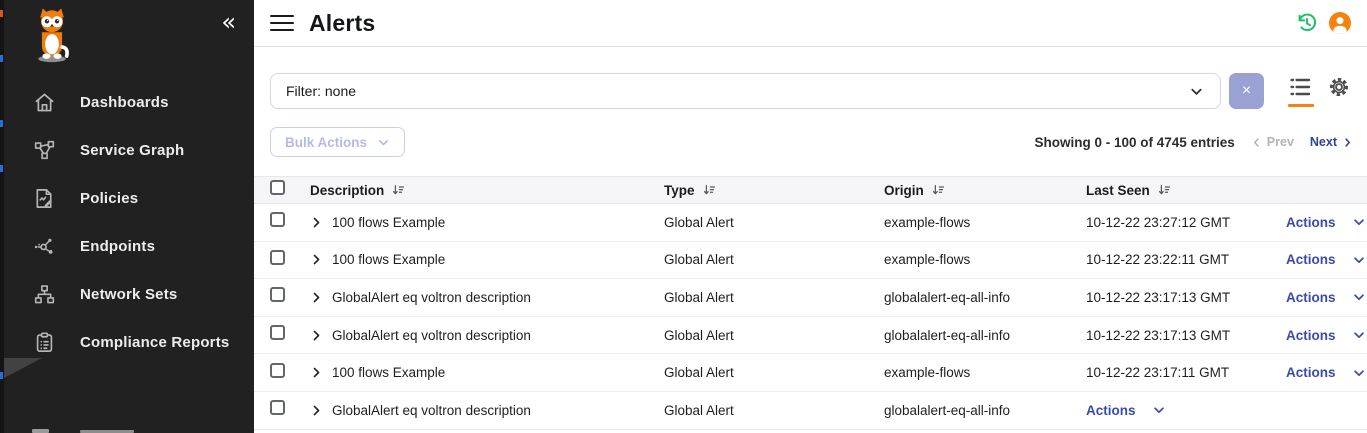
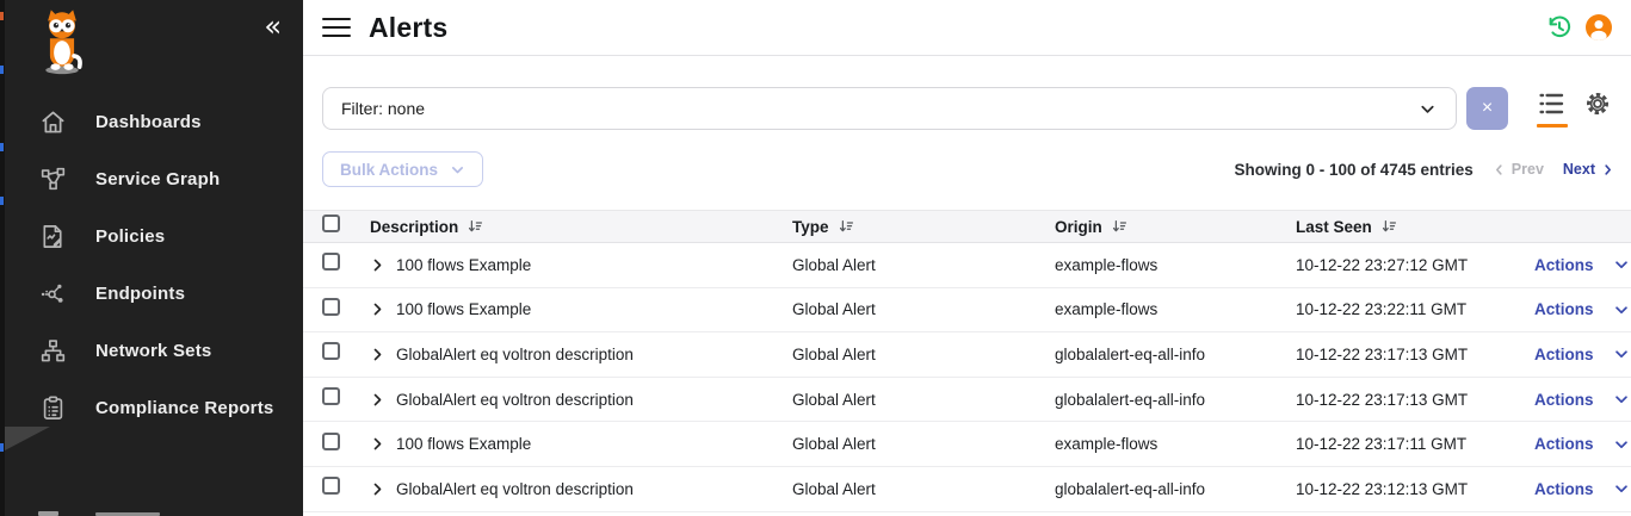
  «
  Dashboards
  Service Graph
  Policies
  Endpoints
  Network Sets
  Compliance Reports
  Alerts
  Filter: none
  ×
  Bulk Actions
  Showing 0 - 100 of 4745 entries
  Prev
  Next
  Description
  Type
  Origin
  Last Seen
  100 flows Example
  Global Alert
  example-flows
  10-12-22 23:27:12 GMT
  Actions
  100 flows Example
  Global Alert
  example-flows
  10-12-22 23:22:11 GMT
  Actions
  GlobalAlert eq voltron description
  Global Alert
  globalalert-eq-all-info
  10-12-22 23:17:13 GMT
  Actions
  GlobalAlert eq voltron description
  Global Alert
  globalalert-eq-all-info
  10-12-22 23:17:13 GMT
  Actions
  100 flows Example
  Global Alert
  example-flows
  10-12-22 23:17:11 GMT
  Actions
  GlobalAlert eq voltron description
  Global Alert
  globalalert-eq-all-info
+ 10-12-22 23:12:13 GMT
  Actions
